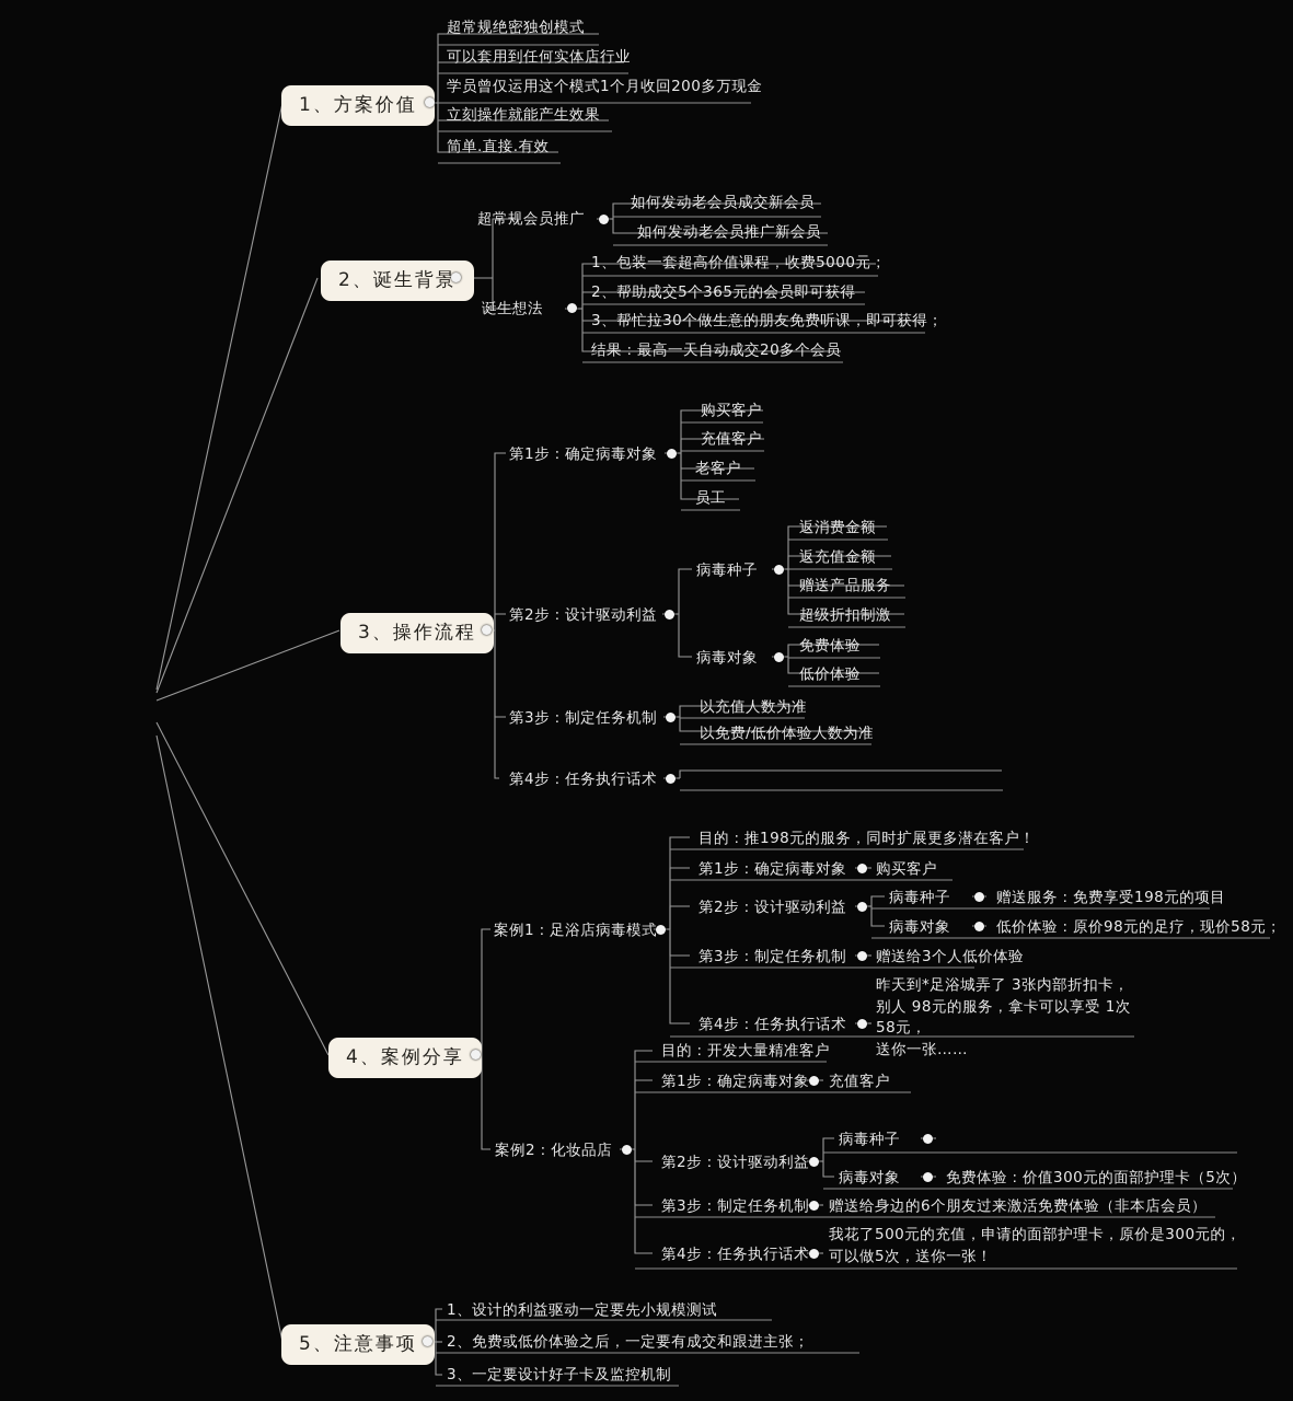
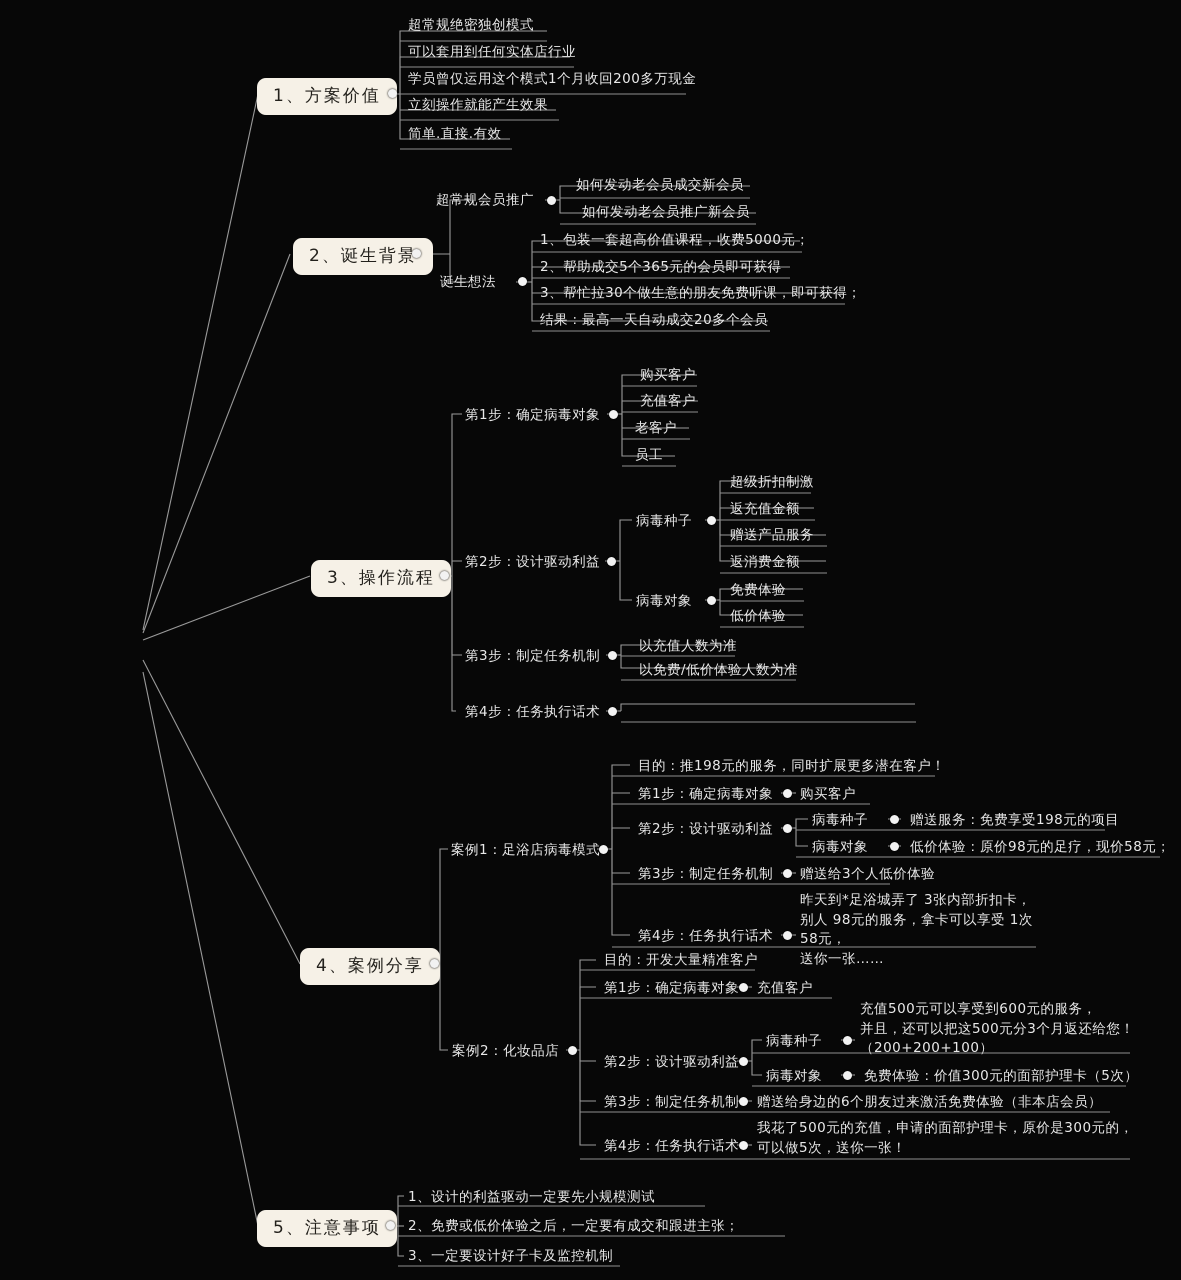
  1、方案价值
  超常规绝密独创模式
  可以套用到任何实体店行业
  学员曾仅运用这个模式1个月收回200多万现金
  立刻操作就能产生效果
  简单.直接.有效
  2、诞生背景
  超常规会员推广
  如何发动老会员成交新会员
  如何发动老会员推广新会员
  诞生想法
  1、包装一套超高价值课程，收费5000元；
  2、帮助成交5个365元的会员即可获得
  3、帮忙拉30个做生意的朋友免费听课，即可获得；
  结果：最高一天自动成交20多个会员
  3、操作流程
  第1步：确定病毒对象
  购买客户
  充值客户
  老客户
  员工
  第2步：设计驱动利益
  病毒种子
- 返消费金额
+ 超级折扣制激
  返充值金额
  赠送产品服务
- 超级折扣制激
+ 返消费金额
  病毒对象
  免费体验
  低价体验
  第3步：制定任务机制
  以充值人数为准
  以免费/低价体验人数为准
  第4步：任务执行话术
  4、案例分享
  案例1：足浴店病毒模式
  目的：推198元的服务，同时扩展更多潜在客户！
  第1步：确定病毒对象
  购买客户
  第2步：设计驱动利益
  病毒种子
  赠送服务：免费享受198元的项目
  病毒对象
  低价体验：原价98元的足疗，现价58元；
  第3步：制定任务机制
  赠送给3个人低价体验
  第4步：任务执行话术
  昨天到*足浴城弄了 3张内部折扣卡，
  别人 98元的服务，拿卡可以享受 1次58元，
  送你一张……
  案例2：化妆品店
  目的：开发大量精准客户
  第1步：确定病毒对象
  充值客户
  第2步：设计驱动利益
  病毒种子
+ 充值500元可以享受到600元的服务，
+ 并且，还可以把这500元分3个月返还给您！
+ （200+200+100）
  病毒对象
  免费体验：价值300元的面部护理卡（5次）
  第3步：制定任务机制
  赠送给身边的6个朋友过来激活免费体验（非本店会员）
  第4步：任务执行话术
  我花了500元的充值，申请的面部护理卡，原价是300元的，
  可以做5次，送你一张！
  5、注意事项
  1、设计的利益驱动一定要先小规模测试
  2、免费或低价体验之后，一定要有成交和跟进主张；
  3、一定要设计好子卡及监控机制
